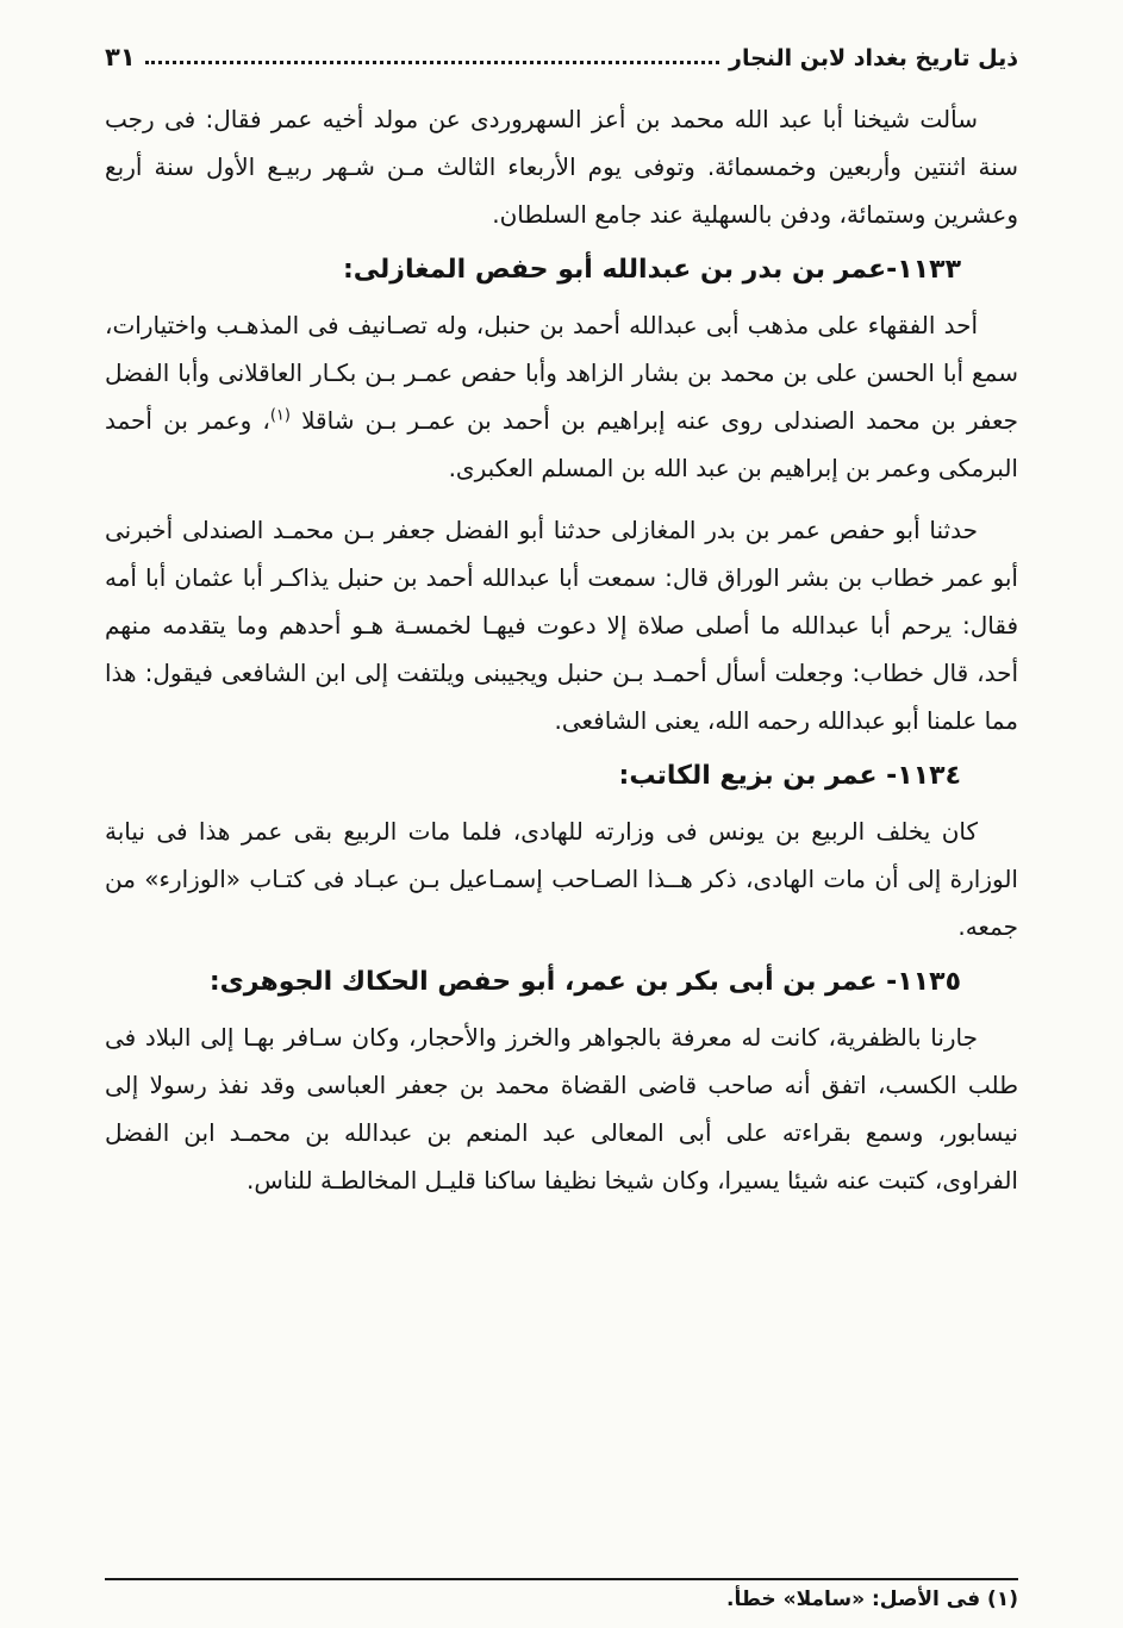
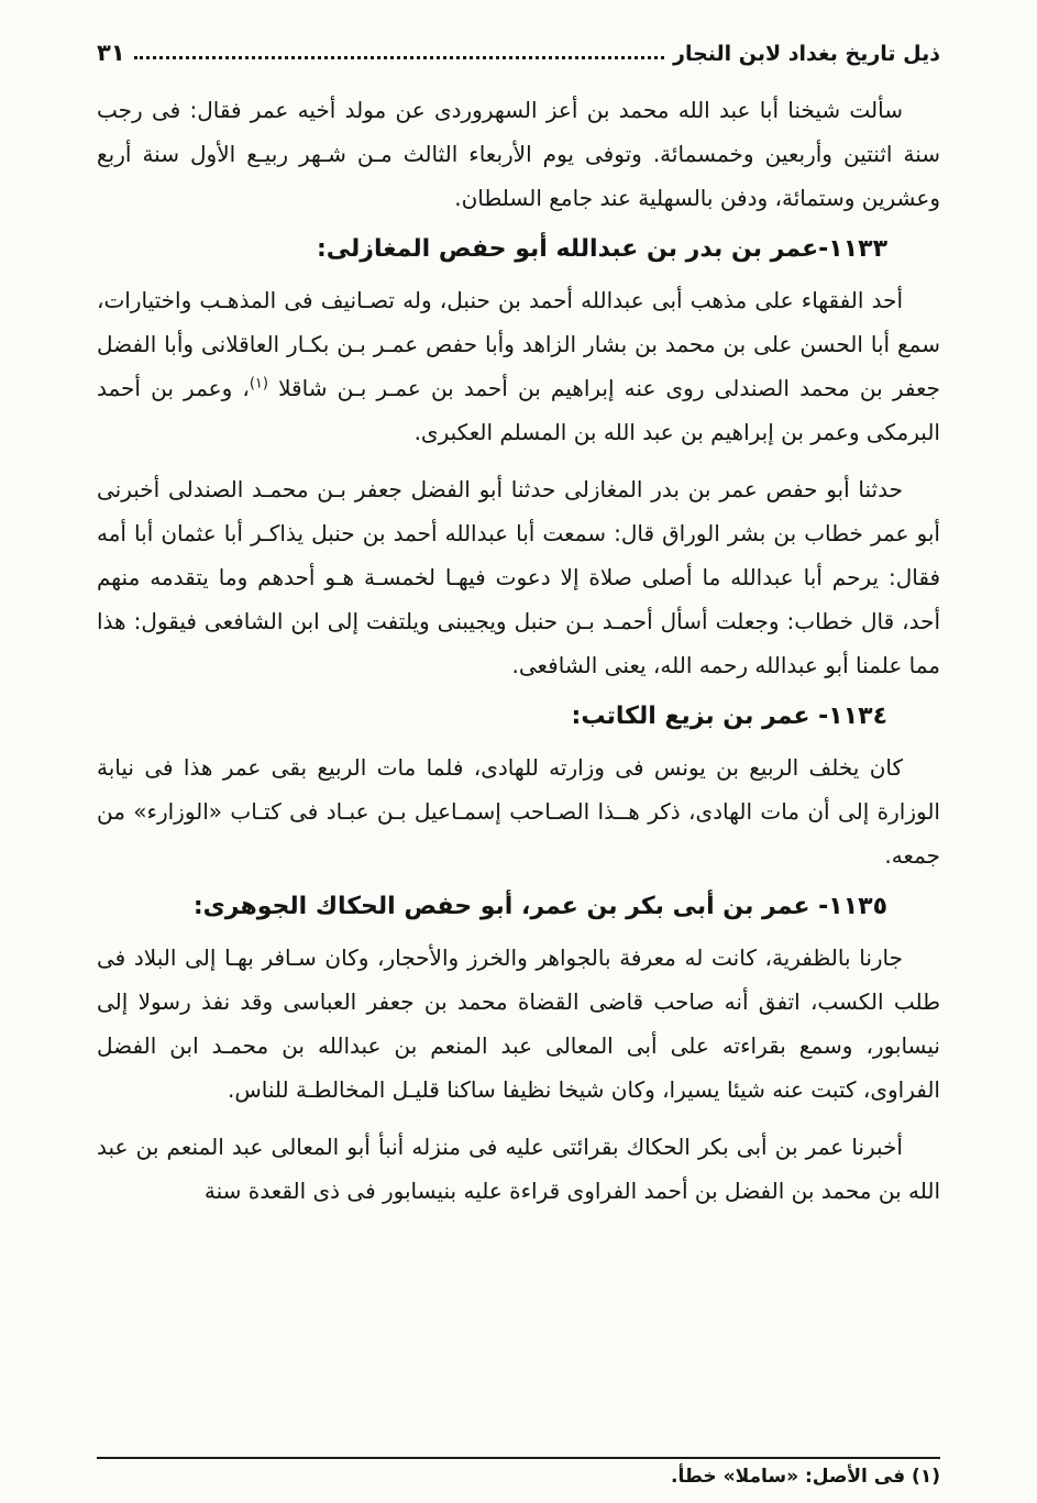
  ذيل تاريخ بغداد لابن النجار
  ٣١
  سألت شيخنا أبا عبد الله محمد بن أعز السهروردى عن مولد أخيه عمر فقال: فى رجب سنة اثنتين وأربعين وخمسمائة. وتوفى يوم الأربعاء الثالث مـن شـهر ربيـع الأول سنة أربع وعشرين وستمائة، ودفن بالسهلية عند جامع السلطان.
  ١١٣٣-عمر بن بدر بن عبدالله أبو حفص المغازلى:
  أحد الفقهاء على مذهب أبى عبدالله أحمد بن حنبل، وله تصـانيف فى المذهـب واختيارات، سمع أبا الحسن على بن محمد بن بشار الزاهد وأبا حفص عمـر بـن بكـار العاقلانى وأبا الفضل جعفر بن محمد الصندلى روى عنه إبراهيم بن أحمد بن عمـر بـن شاقلا (١)، وعمر بن أحمد البرمكى وعمر بن إبراهيم بن عبد الله بن المسلم العكبرى.
  حدثنا أبو حفص عمر بن بدر المغازلى حدثنا أبو الفضل جعفر بـن محمـد الصندلى أخبرنى أبو عمر خطاب بن بشر الوراق قال: سمعت أبا عبدالله أحمد بن حنبل يذاكـر أبا عثمان أبا أمه فقال: يرحم أبا عبدالله ما أصلى صلاة إلا دعوت فيهـا لخمسـة هـو أحدهم وما يتقدمه منهم أحد، قال خطاب: وجعلت أسأل أحمـد بـن حنبل ويجيبنى ويلتفت إلى ابن الشافعى فيقول: هذا مما علمنا أبو عبدالله رحمه الله، يعنى الشافعى.
  ١١٣٤- عمر بن بزيع الكاتب:
  كان يخلف الربيع بن يونس فى وزارته للهادى، فلما مات الربيع بقى عمر هذا فى نيابة الوزارة إلى أن مات الهادى، ذكر هــذا الصـاحب إسمـاعيل بـن عبـاد فى كتـاب «الوزارء» من جمعه.
  ١١٣٥- عمر بن أبى بكر بن عمر، أبو حفص الحكاك الجوهرى:
  جارنا بالظفرية، كانت له معرفة بالجواهر والخرز والأحجار، وكان سـافر بهـا إلى البلاد فى طلب الكسب، اتفق أنه صاحب قاضى القضاة محمد بن جعفر العباسى وقد نفذ رسولا إلى نيسابور، وسمع بقراءته على أبى المعالى عبد المنعم بن عبدالله بن محمـد ابن الفضل الفراوى، كتبت عنه شيئا يسيرا، وكان شيخا نظيفا ساكنا قليـل المخالطـة للناس.
+ أخبرنا عمر بن أبى بكر الحكاك بقرائتى عليه فى منزله أنبأ أبو المعالى عبد المنعم بن عبد الله بن محمد بن الفضل بن أحمد الفراوى قراءة عليه بنيسابور فى ذى القعدة سنة
  (١) فى الأصل: «ساملا» خطأ.
